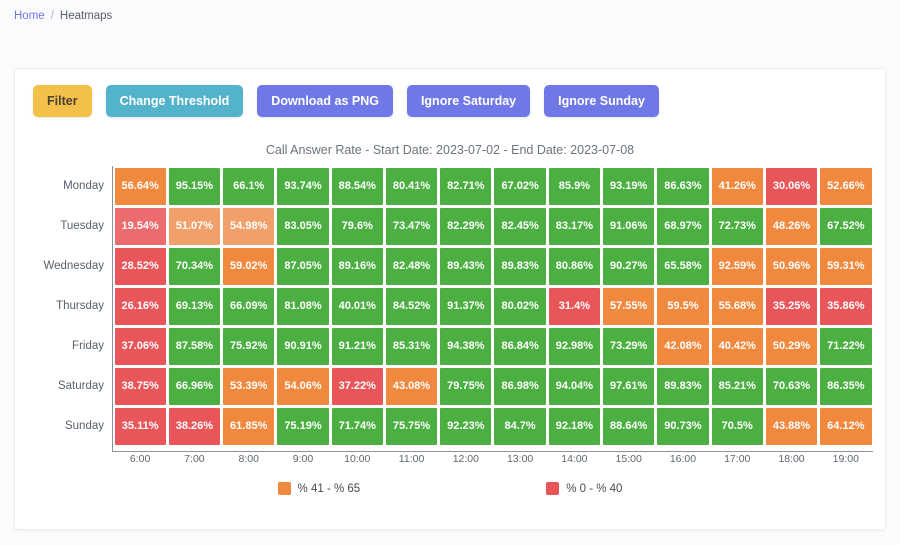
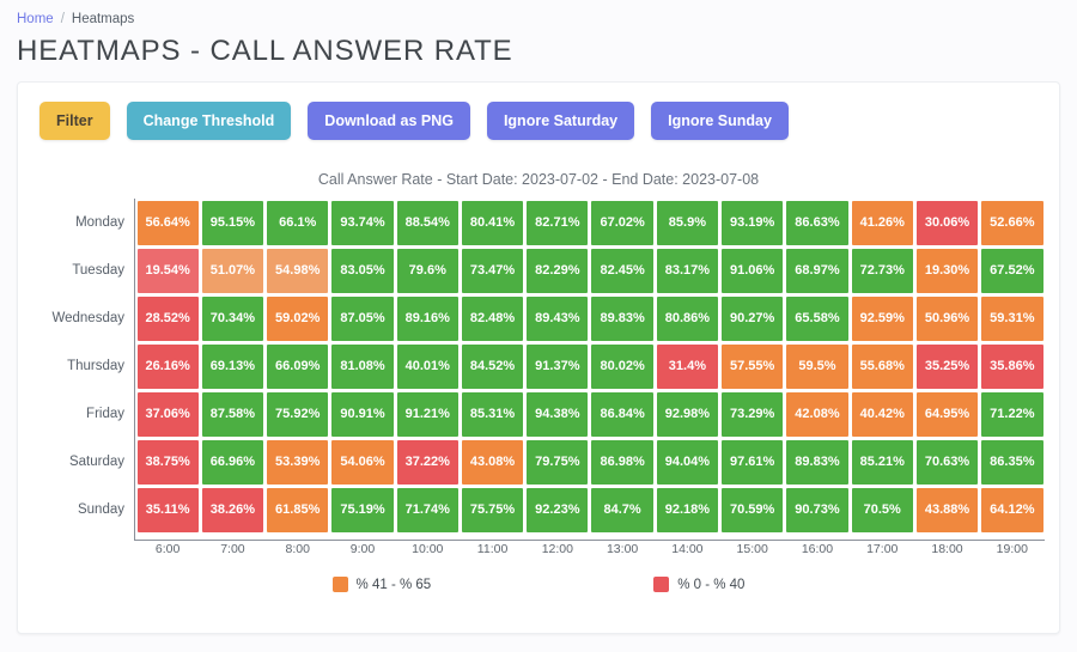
  Home
  /
  Heatmaps
+ HEATMAPS - CALL ANSWER RATE
  Filter
  Change Threshold
  Download as PNG
  Ignore Saturday
  Ignore Sunday
  Call Answer Rate - Start Date: 2023-07-02 - End Date: 2023-07-08
  Monday	56.64%	95.15%	66.1%	93.74%	88.54%	80.41%	82.71%	67.02%	85.9%	93.19%	86.63%	41.26%	30.06%	52.66%
- Tuesday	19.54%	51.07%	54.98%	83.05%	79.6%	73.47%	82.29%	82.45%	83.17%	91.06%	68.97%	72.73%	48.26%	67.52%
+ Tuesday	19.54%	51.07%	54.98%	83.05%	79.6%	73.47%	82.29%	82.45%	83.17%	91.06%	68.97%	72.73%	19.30%	67.52%
  Wednesday	28.52%	70.34%	59.02%	87.05%	89.16%	82.48%	89.43%	89.83%	80.86%	90.27%	65.58%	92.59%	50.96%	59.31%
  Thursday	26.16%	69.13%	66.09%	81.08%	40.01%	84.52%	91.37%	80.02%	31.4%	57.55%	59.5%	55.68%	35.25%	35.86%
- Friday	37.06%	87.58%	75.92%	90.91%	91.21%	85.31%	94.38%	86.84%	92.98%	73.29%	42.08%	40.42%	50.29%	71.22%
+ Friday	37.06%	87.58%	75.92%	90.91%	91.21%	85.31%	94.38%	86.84%	92.98%	73.29%	42.08%	40.42%	64.95%	71.22%
  Saturday	38.75%	66.96%	53.39%	54.06%	37.22%	43.08%	79.75%	86.98%	94.04%	97.61%	89.83%	85.21%	70.63%	86.35%
- Sunday	35.11%	38.26%	61.85%	75.19%	71.74%	75.75%	92.23%	84.7%	92.18%	88.64%	90.73%	70.5%	43.88%	64.12%
+ Sunday	35.11%	38.26%	61.85%	75.19%	71.74%	75.75%	92.23%	84.7%	92.18%	70.59%	90.73%	70.5%	43.88%	64.12%
  6:00
  7:00
  8:00
  9:00
  10:00
  11:00
  12:00
  13:00
  14:00
  15:00
  16:00
  17:00
  18:00
  19:00
  % 41 - % 65
  % 0 - % 40
